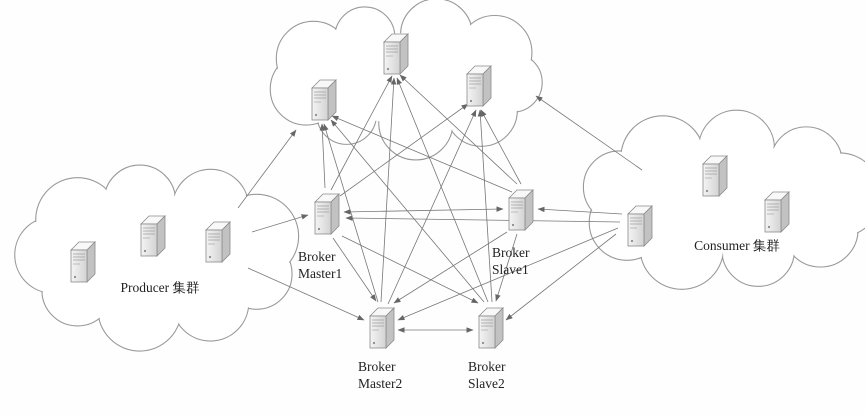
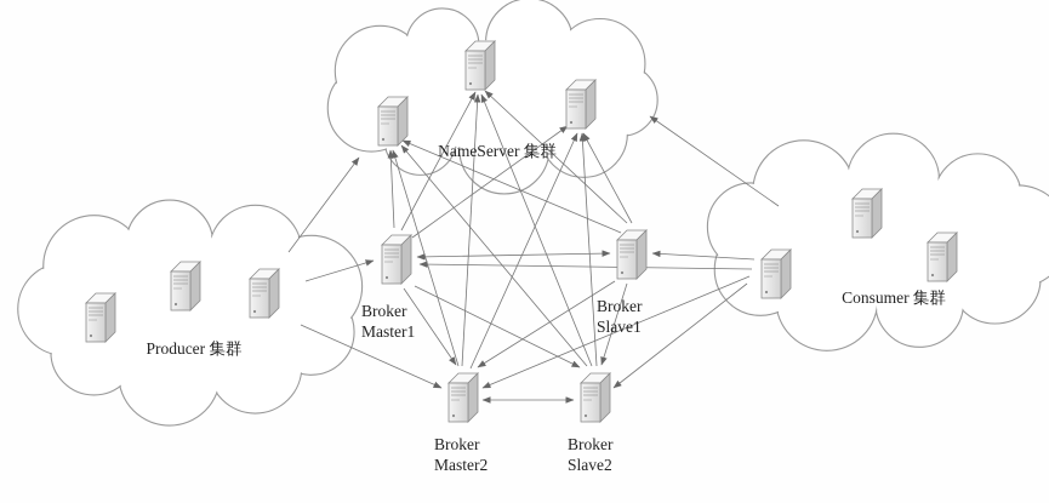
  Producer 集群
+ NameServer 集群
  Consumer 集群
  Broker
  Master1
  Broker
  Slave1
  Broker
  Master2
  Broker
  Slave2
